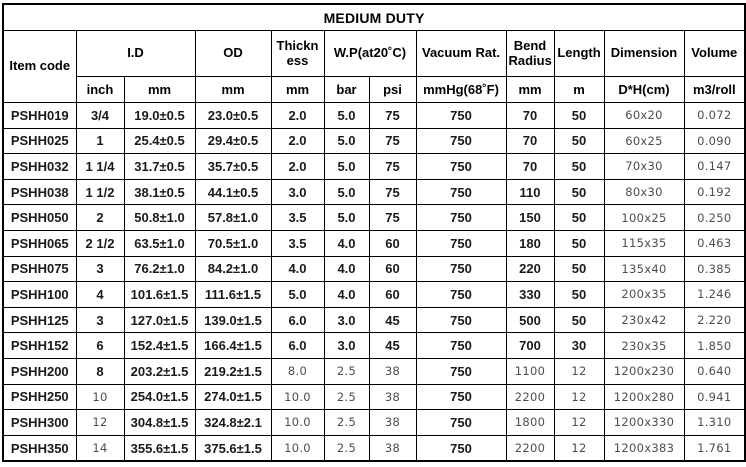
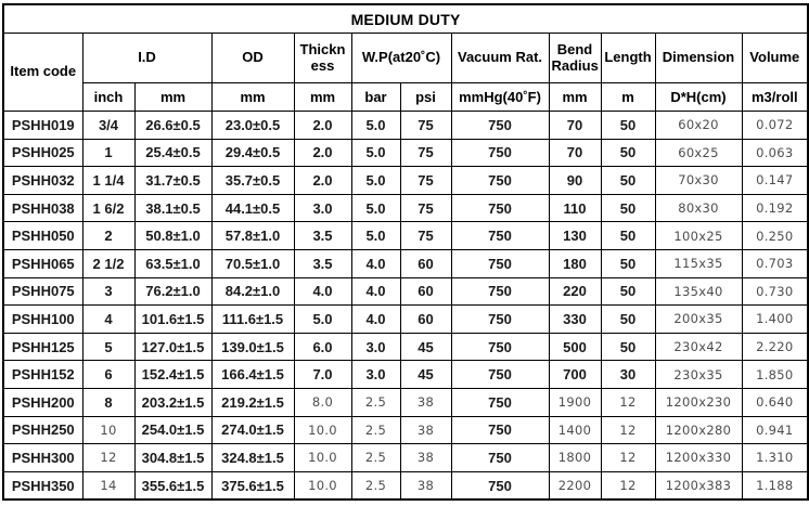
  MEDIUM DUTY
  Item code	I.D	OD	Thickness	W.P(at20˚C)	Vacuum Rat.	Bend Radius	Length	Dimension	Volume
- inch	mm	mm	mm	bar	psi	mmHg(68˚F)	mm	m	D*H(cm)	m3/roll
+ inch	mm	mm	mm	bar	psi	mmHg(40˚F)	mm	m	D*H(cm)	m3/roll
- PSHH019	3/4	19.0±0.5	23.0±0.5	2.0	5.0	75	750	70	50	60x20	0.072
+ PSHH019	3/4	26.6±0.5	23.0±0.5	2.0	5.0	75	750	70	50	60x20	0.072
- PSHH025	1	25.4±0.5	29.4±0.5	2.0	5.0	75	750	70	50	60x25	0.090
+ PSHH025	1	25.4±0.5	29.4±0.5	2.0	5.0	75	750	70	50	60x25	0.063
- PSHH032	1 1/4	31.7±0.5	35.7±0.5	2.0	5.0	75	750	70	50	70x30	0.147
+ PSHH032	1 1/4	31.7±0.5	35.7±0.5	2.0	5.0	75	750	90	50	70x30	0.147
- PSHH038	1 1/2	38.1±0.5	44.1±0.5	3.0	5.0	75	750	110	50	80x30	0.192
+ PSHH038	1 6/2	38.1±0.5	44.1±0.5	3.0	5.0	75	750	110	50	80x30	0.192
- PSHH050	2	50.8±1.0	57.8±1.0	3.5	5.0	75	750	150	50	100x25	0.250
+ PSHH050	2	50.8±1.0	57.8±1.0	3.5	5.0	75	750	130	50	100x25	0.250
- PSHH065	2 1/2	63.5±1.0	70.5±1.0	3.5	4.0	60	750	180	50	115x35	0.463
+ PSHH065	2 1/2	63.5±1.0	70.5±1.0	3.5	4.0	60	750	180	50	115x35	0.703
- PSHH075	3	76.2±1.0	84.2±1.0	4.0	4.0	60	750	220	50	135x40	0.385
+ PSHH075	3	76.2±1.0	84.2±1.0	4.0	4.0	60	750	220	50	135x40	0.730
- PSHH100	4	101.6±1.5	111.6±1.5	5.0	4.0	60	750	330	50	200x35	1.246
+ PSHH100	4	101.6±1.5	111.6±1.5	5.0	4.0	60	750	330	50	200x35	1.400
- PSHH125	3	127.0±1.5	139.0±1.5	6.0	3.0	45	750	500	50	230x42	2.220
+ PSHH125	5	127.0±1.5	139.0±1.5	6.0	3.0	45	750	500	50	230x42	2.220
- PSHH152	6	152.4±1.5	166.4±1.5	6.0	3.0	45	750	700	30	230x35	1.850
+ PSHH152	6	152.4±1.5	166.4±1.5	7.0	3.0	45	750	700	30	230x35	1.850
- PSHH200	8	203.2±1.5	219.2±1.5	8.0	2.5	38	750	1100	12	1200x230	0.640
+ PSHH200	8	203.2±1.5	219.2±1.5	8.0	2.5	38	750	1900	12	1200x230	0.640
- PSHH250	10	254.0±1.5	274.0±1.5	10.0	2.5	38	750	2200	12	1200x280	0.941
+ PSHH250	10	254.0±1.5	274.0±1.5	10.0	2.5	38	750	1400	12	1200x280	0.941
- PSHH300	12	304.8±1.5	324.8±2.1	10.0	2.5	38	750	1800	12	1200x330	1.310
+ PSHH300	12	304.8±1.5	324.8±1.5	10.0	2.5	38	750	1800	12	1200x330	1.310
- PSHH350	14	355.6±1.5	375.6±1.5	10.0	2.5	38	750	2200	12	1200x383	1.761
+ PSHH350	14	355.6±1.5	375.6±1.5	10.0	2.5	38	750	2200	12	1200x383	1.188
